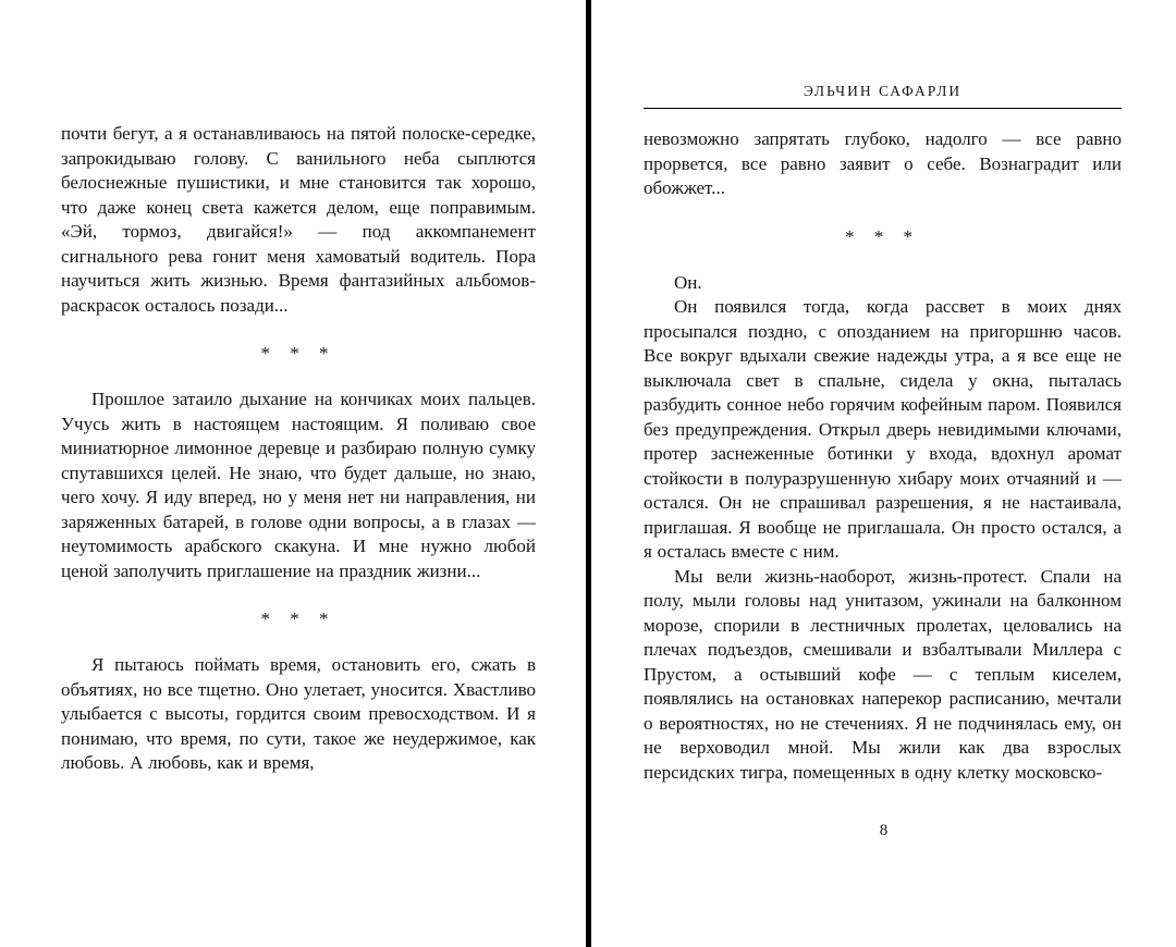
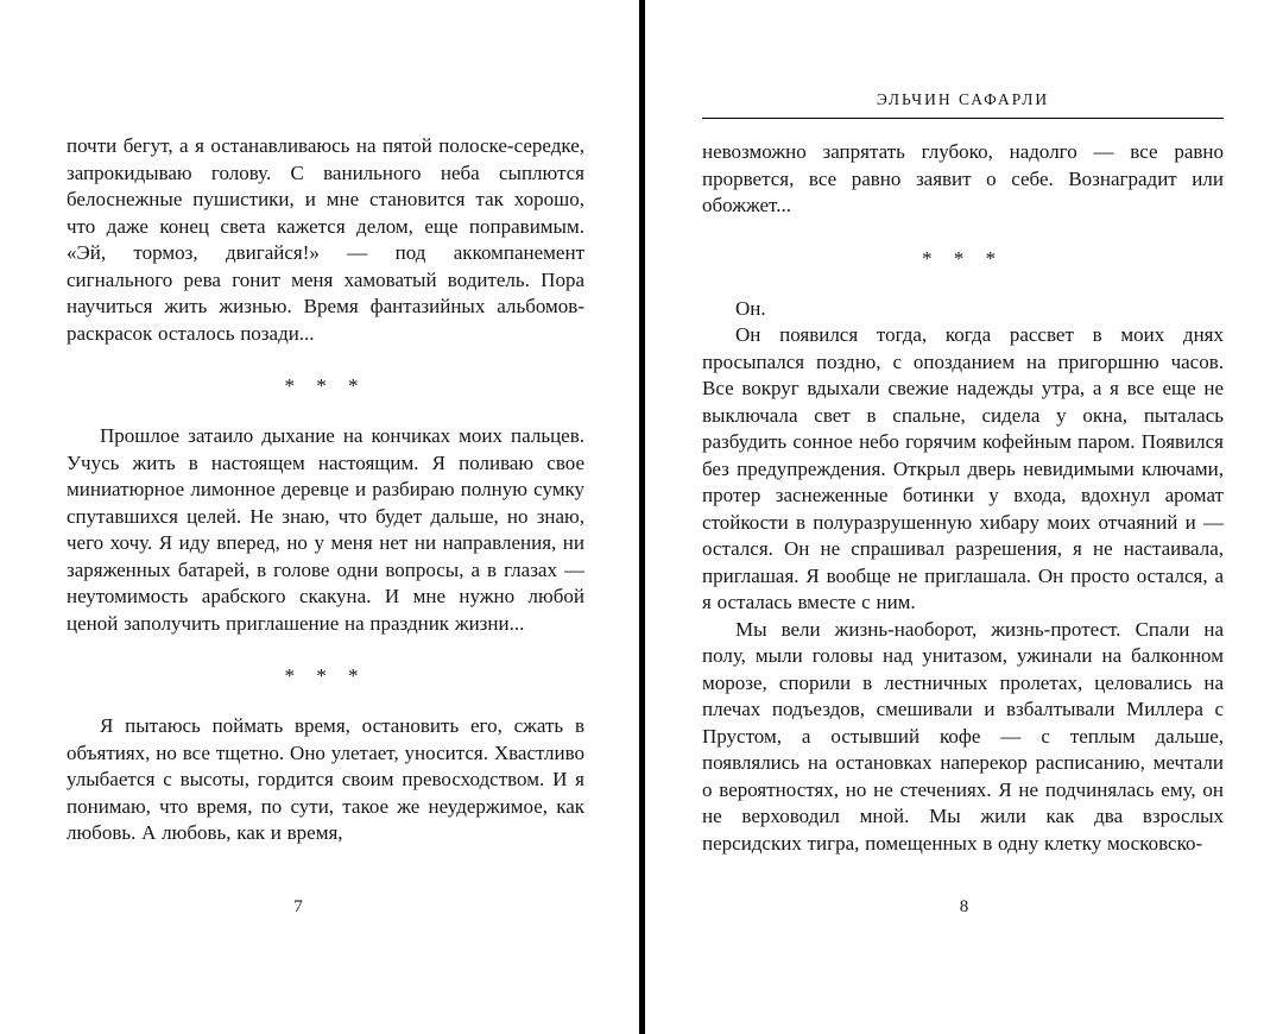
  почти бегут, а я останавливаюсь на пятой полоске-середке, запрокидываю голову. С ванильного неба сыплются белоснежные пушистики, и мне становится так хорошо, что даже конец света кажется делом, еще поправимым. «Эй, тормоз, двигайся!» — под аккомпанемент сигнального рева гонит меня хамоватый водитель. Пора научиться жить жизнью. Время фантазийных альбомов-раскрасок осталось позади...
  * * *
  Прошлое затаило дыхание на кончиках моих пальцев. Учусь жить в настоящем настоящим. Я поливаю свое миниатюрное лимонное деревце и разбираю полную сумку спутавшихся целей. Не знаю, что будет дальше, но знаю, чего хочу. Я иду вперед, но у меня нет ни направления, ни заряженных батарей, в голове одни вопросы, а в глазах — неутомимость арабского скакуна. И мне нужно любой ценой заполучить приглашение на праздник жизни...
  * * *
  Я пытаюсь поймать время, остановить его, сжать в объятиях, но все тщетно. Оно улетает, уносится. Хвастливо улыбается с высоты, гордится своим превосходством. И я понимаю, что время, по сути, такое же неудержимое, как любовь. А любовь, как и время,
+ 7
  ЭЛЬЧИН САФАРЛИ
  невозможно запрятать глубоко, надолго — все равно прорвется, все равно заявит о себе. Вознаградит или обожжет...
  * * *
  Он.
  Он появился тогда, когда рассвет в моих днях просыпался поздно, с опозданием на пригоршню часов. Все вокруг вдыхали свежие надежды утра, а я все еще не выключала свет в спальне, сидела у окна, пыталась разбудить сонное небо горячим кофейным паром. Появился без предупреждения. Открыл дверь невидимыми ключами, протер заснеженные ботинки у входа, вдохнул аромат стойкости в полуразрушенную хибару моих отчаяний и — остался. Он не спрашивал разрешения, я не настаивала, приглашая. Я вообще не приглашала. Он просто остался, а я осталась вместе с ним.
- Мы вели жизнь-наоборот, жизнь-протест. Спали на полу, мыли головы над унитазом, ужинали на балконном морозе, спорили в лестничных пролетах, целовались на плечах подъездов, смешивали и взбалтывали Миллера с Прустом, а остывший кофе — с теплым киселем, появлялись на остановках наперекор расписанию, мечтали о вероятностях, но не стечениях. Я не подчинялась ему, он не верховодил мной. Мы жили как два взрослых персидских тигра, помещенных в одну клетку московско-
+ Мы вели жизнь-наоборот, жизнь-протест. Спали на полу, мыли головы над унитазом, ужинали на балконном морозе, спорили в лестничных пролетах, целовались на плечах подъездов, смешивали и взбалтывали Миллера с Прустом, а остывший кофе — с теплым дальше, появлялись на остановках наперекор расписанию, мечтали о вероятностях, но не стечениях. Я не подчинялась ему, он не верховодил мной. Мы жили как два взрослых персидских тигра, помещенных в одну клетку московско-
  8
